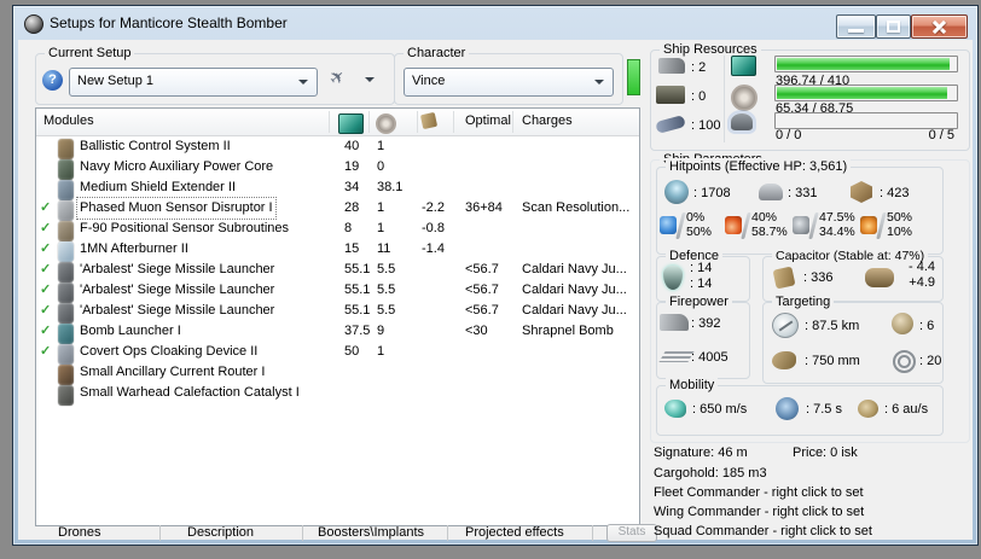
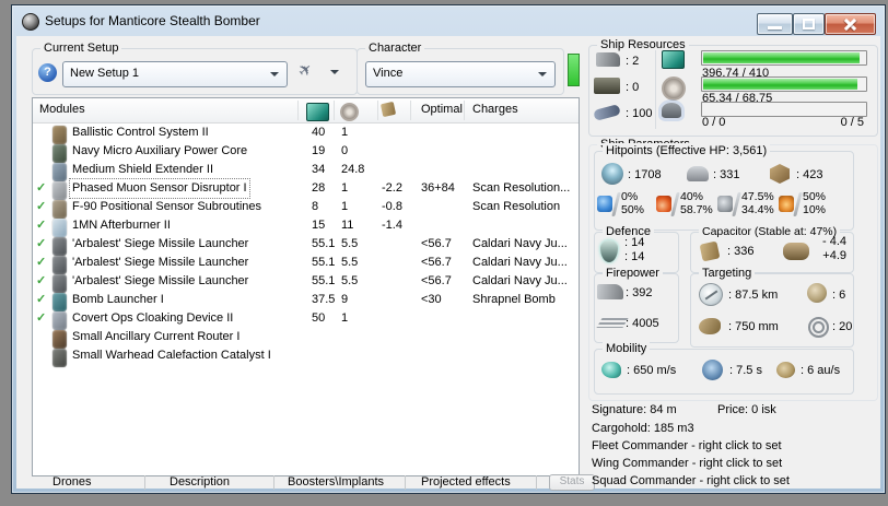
  Setups for Manticore Stealth Bomber
  Current Setup
  ?
  New Setup 1
  Character
  Vince
  Modules
  Optimal
  Charges
  Ballistic Control System II
  40
  1
  Navy Micro Auxiliary Power Core
  19
  0
  Medium Shield Extender II
  34
- 38.1
+ 24.8
  ✓
  Phased Muon Sensor Disruptor I
  28
  1
  -2.2
  36+84
  Scan Resolution...
  ✓
  F-90 Positional Sensor Subroutines
  8
  1
  -0.8
+ Scan Resolution
  ✓
  1MN Afterburner II
  15
  11
  -1.4
  ✓
  'Arbalest' Siege Missile Launcher
  55.1
  5.5
  <56.7
  Caldari Navy Ju...
  ✓
  'Arbalest' Siege Missile Launcher
  55.1
  5.5
  <56.7
  Caldari Navy Ju...
  ✓
  'Arbalest' Siege Missile Launcher
  55.1
  5.5
  <56.7
  Caldari Navy Ju...
  ✓
  Bomb Launcher I
  37.5
  9
  <30
  Shrapnel Bomb
  ✓
  Covert Ops Cloaking Device II
  50
  1
  Small Ancillary Current Router I
  Small Warhead Calefaction Catalyst I
  Drones
  Description
  Boosters\Implants
  Projected effects
  Stats
  Ship Resources
  : 2
  : 0
  : 100
  396.74 / 410
  65.34 / 68.75
  0 / 0
  0 / 5
  Hitpoints (Effective HP: 3,561)
  : 1708
  : 331
  : 423
  0%
  50%
  40%
  58.7%
  47.5%
  34.4%
  50%
  10%
  Defence
  : 14
  : 14
  Capacitor (Stable at: 47%)
  : 336
  - 4.4
  +4.9
  Firepower
  : 392
  : 4005
  Targeting
  : 87.5 km
  : 6
  : 750 mm
  : 20
  Mobility
  : 650 m/s
  : 7.5 s
  : 6 au/s
- Signature: 46 m
+ Signature: 84 m
  Price: 0 isk
  Cargohold: 185 m3
  Fleet Commander - right click to set
  Wing Commander - right click to set
  Squad Commander - right click to set
